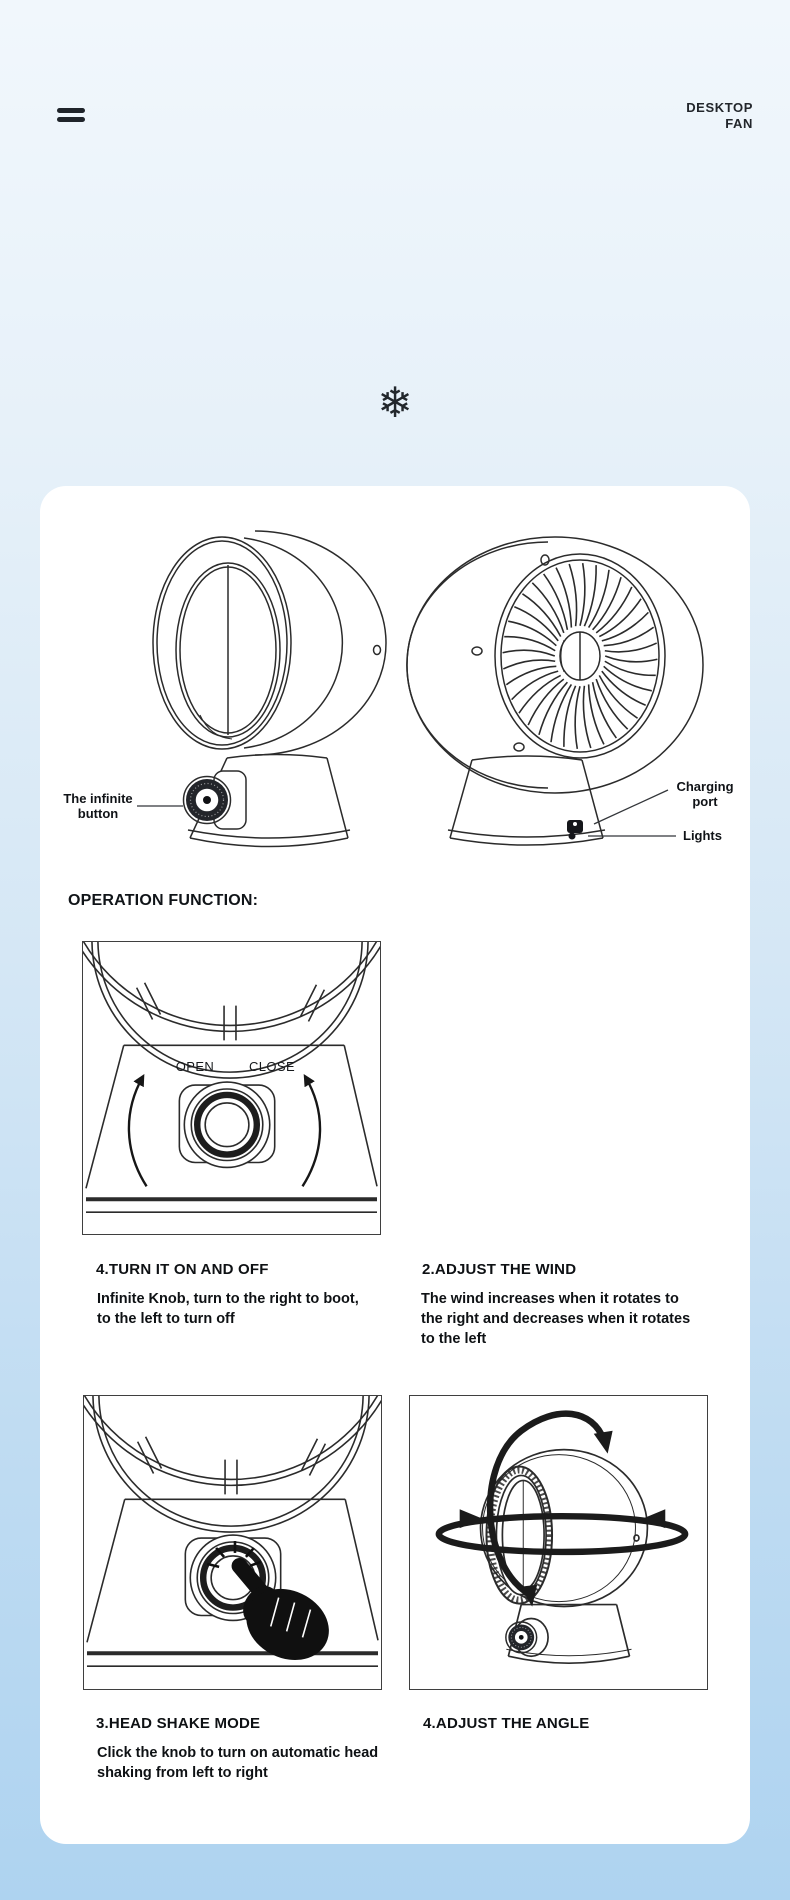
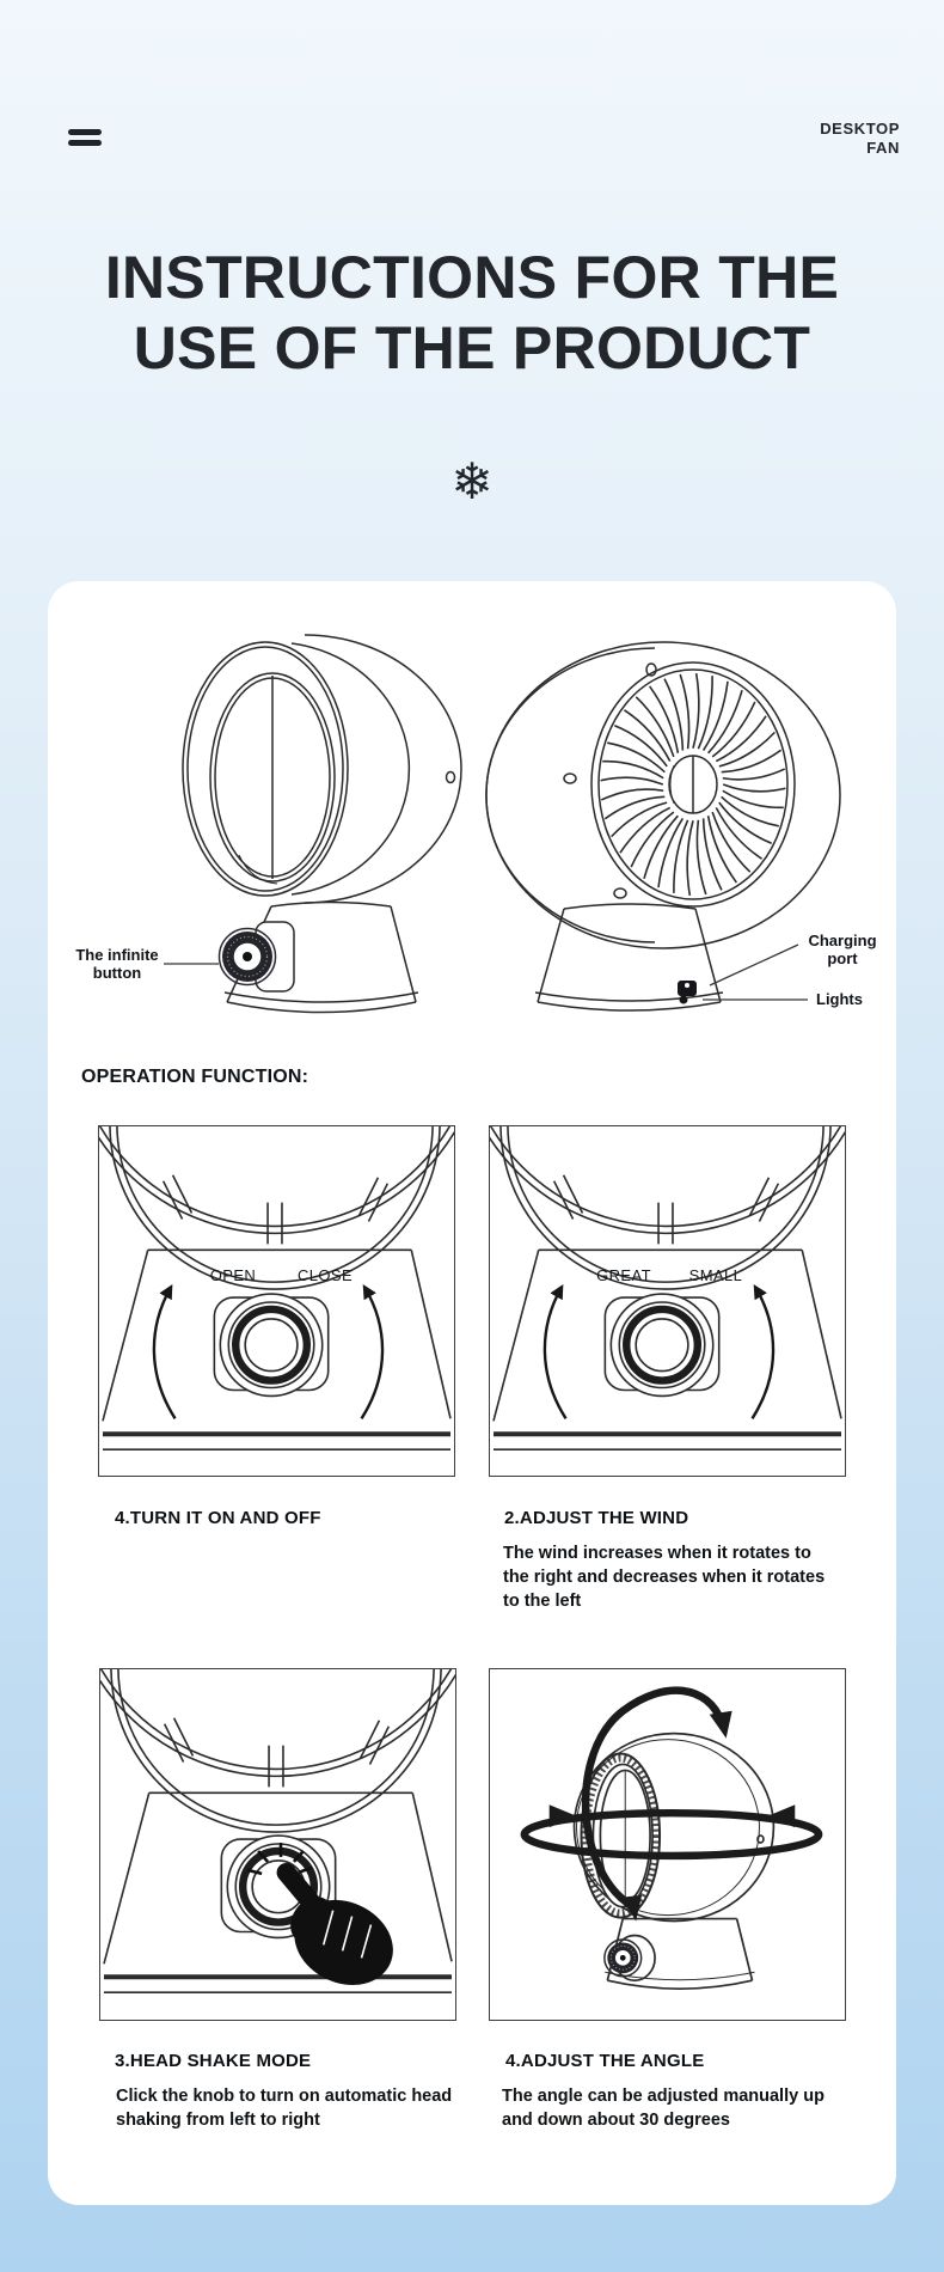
  DESKTOP
  FAN
+ INSTRUCTIONS FOR THE
+ USE OF THE PRODUCT
  ❄
  The infinite
  button
  Charging
  port
  Lights
  OPERATION FUNCTION:
  OPEN
  CLOSE
+ GREAT
+ SMALL
  4.TURN IT ON AND OFF
- Infinite Knob, turn to the right to boot,
- to the left to turn off
  2.ADJUST THE WIND
  The wind increases when it rotates to
  the right and decreases when it rotates
  to the left
  3.HEAD SHAKE MODE
  Click the knob to turn on automatic head
  shaking from left to right
  4.ADJUST THE ANGLE
+ The angle can be adjusted manually up
+ and down about 30 degrees
